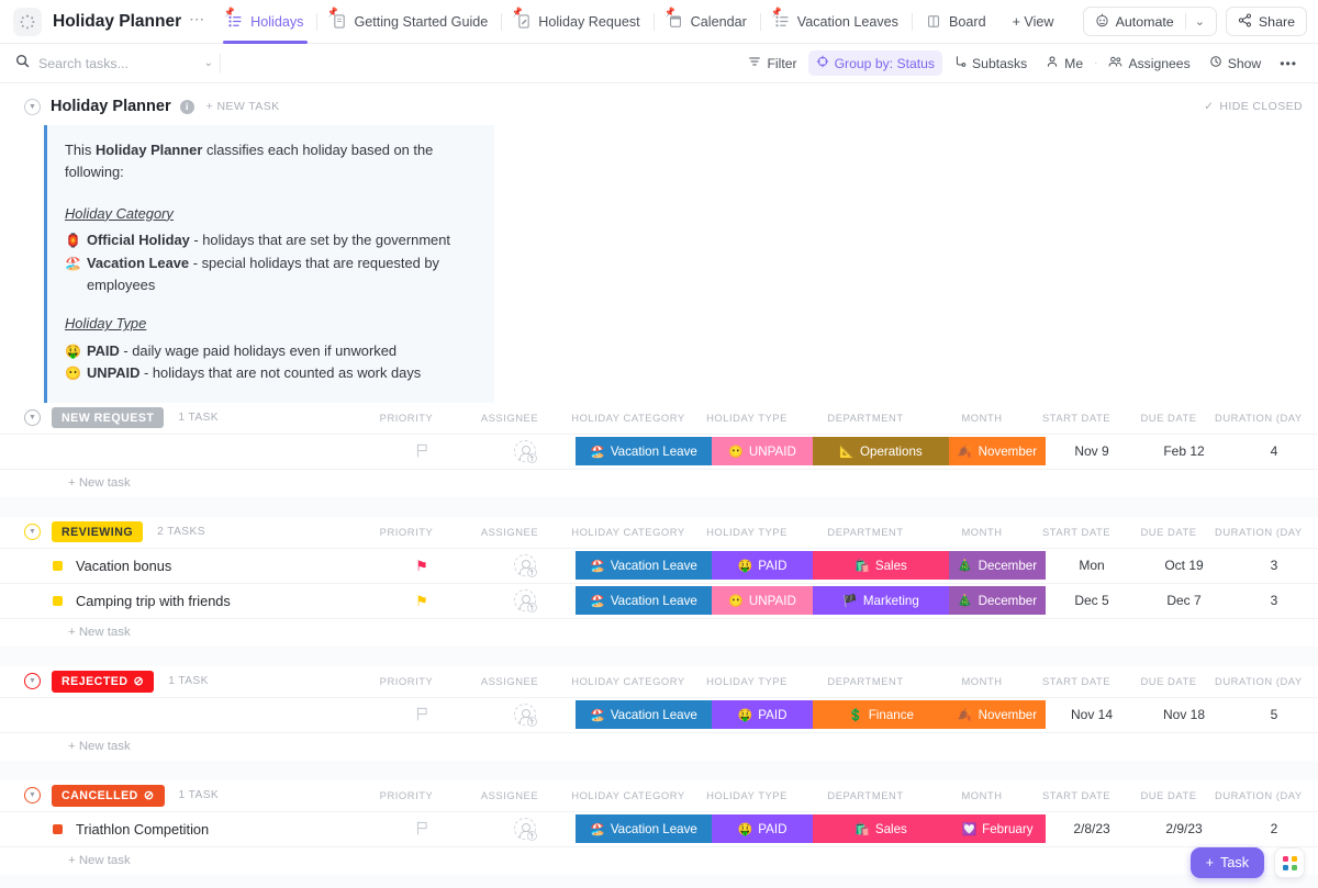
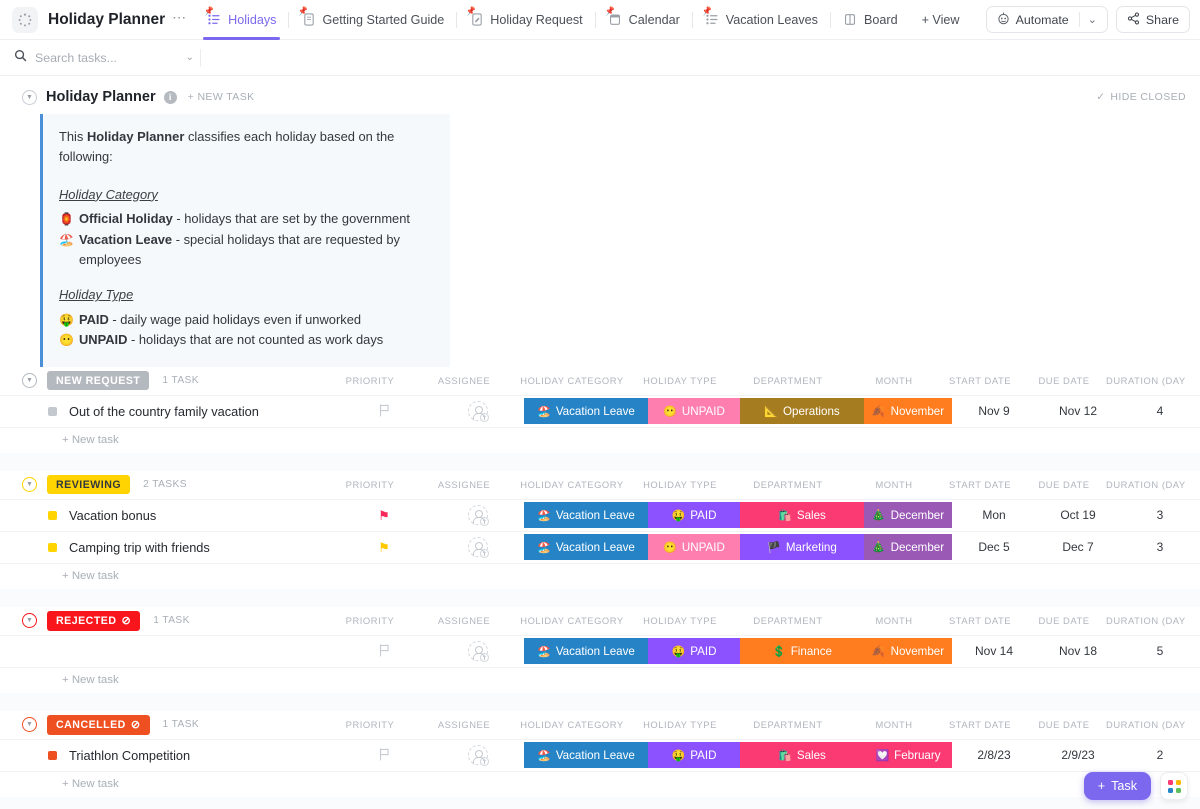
  Holiday Planner
  ⋯
  Holidays
  Getting Started Guide
  Holiday Request
  Calendar
  Vacation Leaves
  Board
  + View
  Automate
  ⌄
  Share
  Search tasks...
  ⌄
- Filter
- Group by: Status
- Subtasks
- Me
- ·
- Assignees
- Show
- •••
  Holiday Planner
  i
  + NEW TASK
  ✓
  HIDE CLOSED
  This Holiday Planner classifies each holiday based on the following:
  Holiday Category
  🏮
  Official Holiday - holidays that are set by the government
  🏖️
  Vacation Leave - special holidays that are requested by employees
  Holiday Type
  🤑
  PAID - daily wage paid holidays even if unworked
  😶
  UNPAID - holidays that are not counted as work days
  NEW REQUEST
  1 TASK
  PRIORITY
  ASSIGNEE
  HOLIDAY CATEGORY
  HOLIDAY TYPE
  DEPARTMENT
  MONTH
  START DATE
  DUE DATE
  DURATION (DAY
+ Out of the country family vacation
  🏖️
  Vacation Leave
  😶
  UNPAID
  📐
  Operations
  🍂
  November
  Nov 9
- Feb 12
+ Nov 12
  4
  + New task
  REVIEWING
  2 TASKS
  PRIORITY
  ASSIGNEE
  HOLIDAY CATEGORY
  HOLIDAY TYPE
  DEPARTMENT
  MONTH
  START DATE
  DUE DATE
  DURATION (DAY
  Vacation bonus
  ⚑
  🏖️
  Vacation Leave
  🤑
  PAID
  🛍️
  Sales
  🎄
  December
  Mon
  Oct 19
  3
  Camping trip with friends
  ⚑
  🏖️
  Vacation Leave
  😶
  UNPAID
  🏴
  Marketing
  🎄
  December
  Dec 5
  Dec 7
  3
  + New task
  REJECTED
  ⊘
  1 TASK
  PRIORITY
  ASSIGNEE
  HOLIDAY CATEGORY
  HOLIDAY TYPE
  DEPARTMENT
  MONTH
  START DATE
  DUE DATE
  DURATION (DAY
  🏖️
  Vacation Leave
  🤑
  PAID
  💲
  Finance
  🍂
  November
  Nov 14
  Nov 18
  5
  + New task
  CANCELLED
  ⊘
  1 TASK
  PRIORITY
  ASSIGNEE
  HOLIDAY CATEGORY
  HOLIDAY TYPE
  DEPARTMENT
  MONTH
  START DATE
  DUE DATE
  DURATION (DAY
  Triathlon Competition
  🏖️
  Vacation Leave
  🤑
  PAID
  🛍️
  Sales
  💟
  February
  2/8/23
  2/9/23
  2
  + New task
  +
  Task
